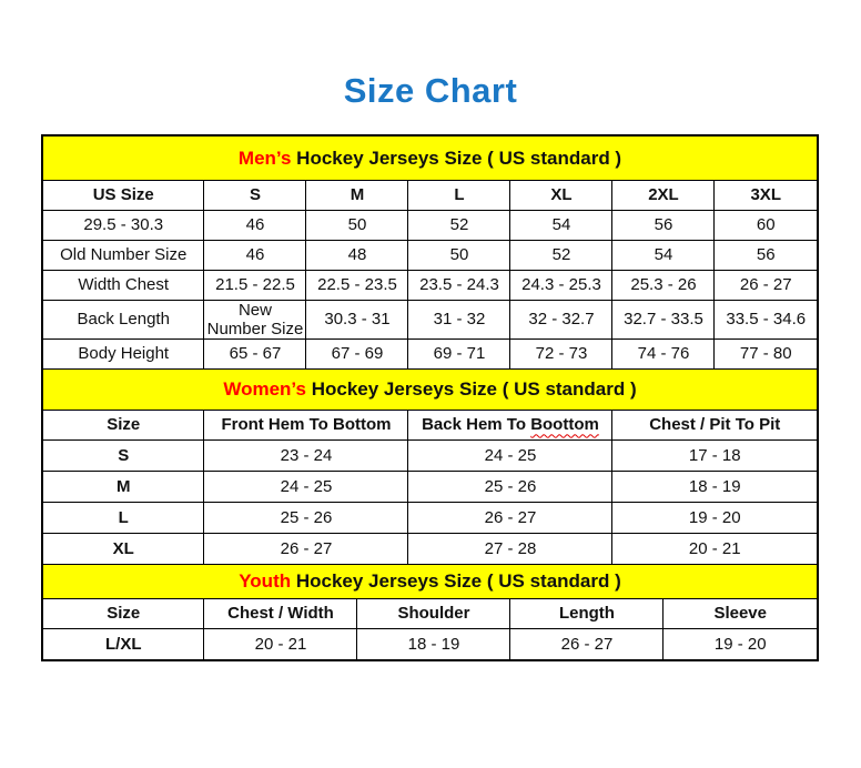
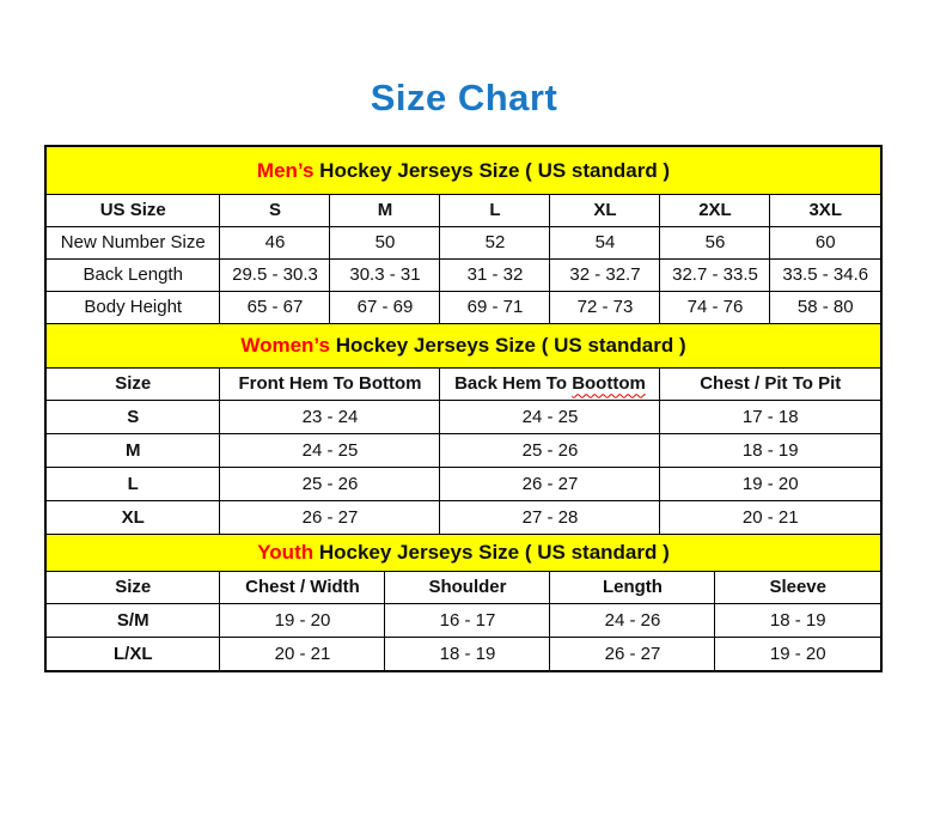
  Size Chart
  Men’s
  Hockey Jerseys Size ( US standard )
  US Size	S	M	L	XL	2XL	3XL
- 29.5 - 30.3	46	50	52	54	56	60
+ New Number Size	46	50	52	54	56	60
- Old Number Size	46	48	50	52	54	56
- Width Chest	21.5 - 22.5	22.5 - 23.5	23.5 - 24.3	24.3 - 25.3	25.3 - 26	26 - 27
- Back Length	New Number Size	30.3 - 31	31 - 32	32 - 32.7	32.7 - 33.5	33.5 - 34.6
+ Back Length	29.5 - 30.3	30.3 - 31	31 - 32	32 - 32.7	32.7 - 33.5	33.5 - 34.6
- Body Height	65 - 67	67 - 69	69 - 71	72 - 73	74 - 76	77 - 80
+ Body Height	65 - 67	67 - 69	69 - 71	72 - 73	74 - 76	58 - 80
  Women’s
  Hockey Jerseys Size ( US standard )
  Size	Front Hem To Bottom	Back Hem To Boottom	Chest / Pit To Pit
  S	23 - 24	24 - 25	17 - 18
  M	24 - 25	25 - 26	18 - 19
  L	25 - 26	26 - 27	19 - 20
  XL	26 - 27	27 - 28	20 - 21
  Youth
  Hockey Jerseys Size ( US standard )
  Size	Chest / Width	Shoulder	Length	Sleeve
+ S/M	19 - 20	16 - 17	24 - 26	18 - 19
  L/XL	20 - 21	18 - 19	26 - 27	19 - 20
